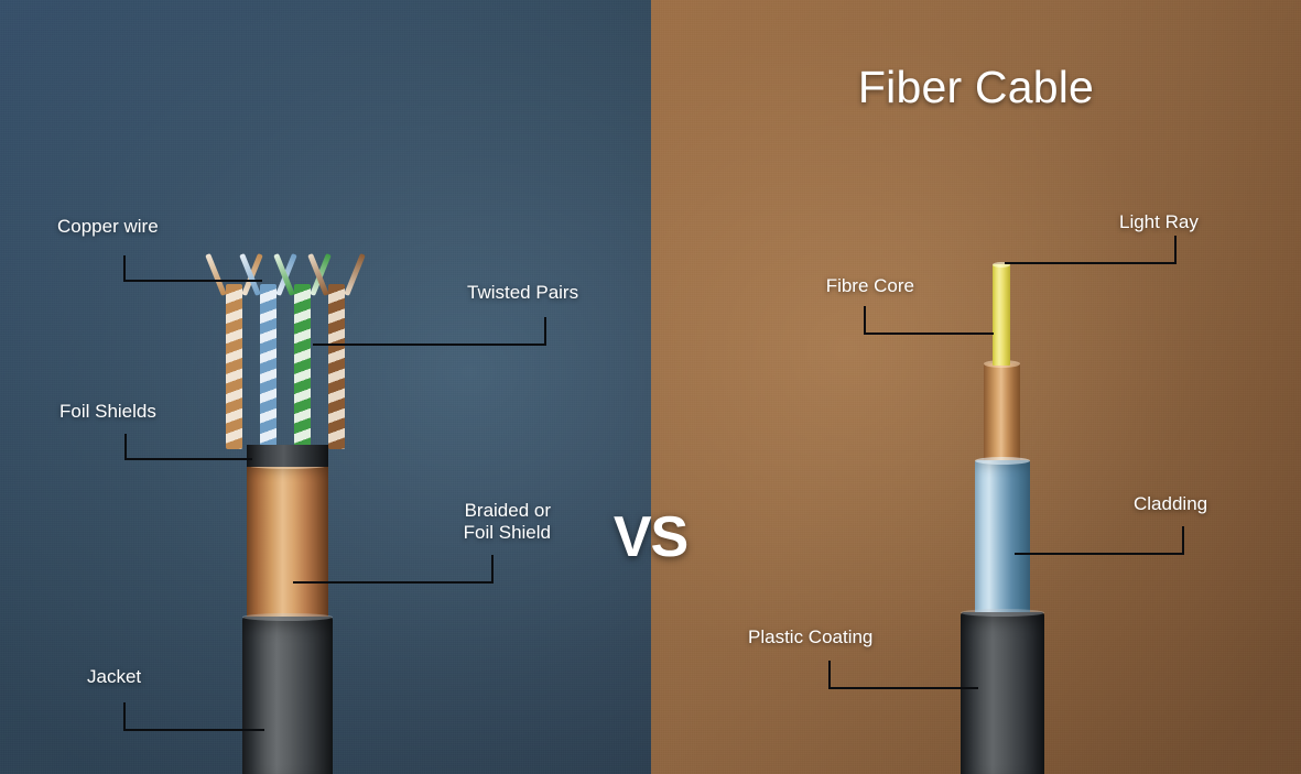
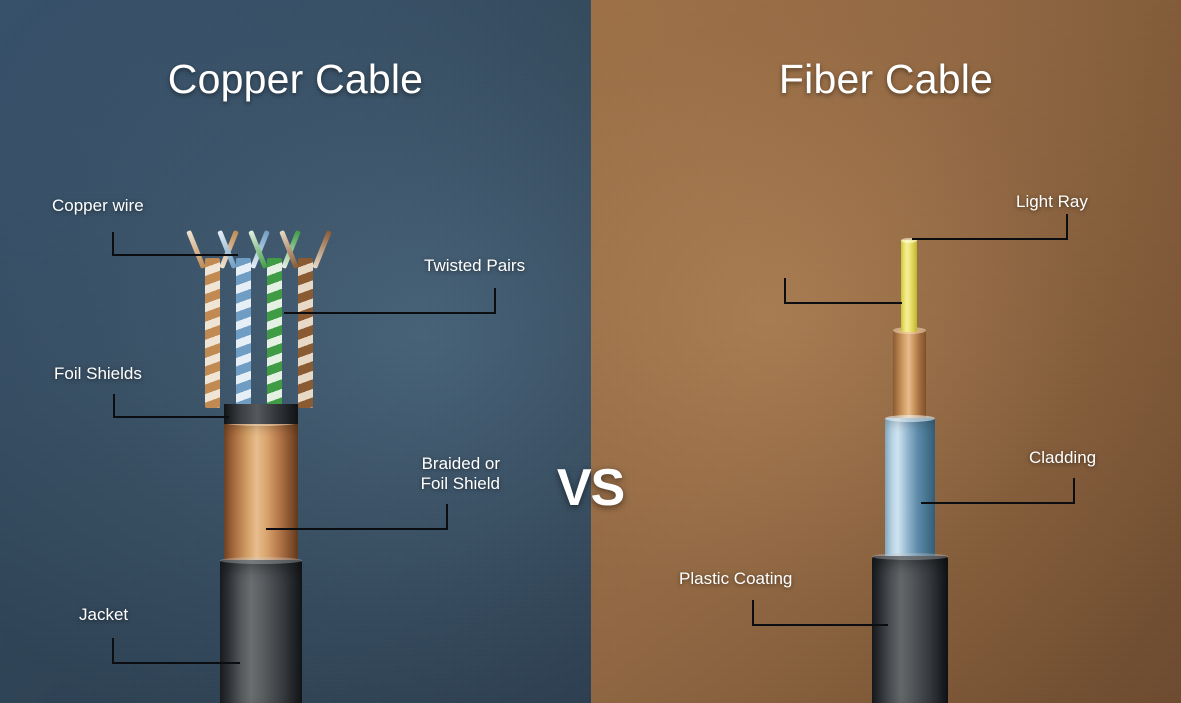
+ Copper Cable
  Copper wire
  Foil Shields
  Jacket
  Twisted Pairs
  Braided or
  Foil Shield
  Fiber Cable
- Fibre Core
  Light Ray
  Cladding
  Plastic Coating
  VS
